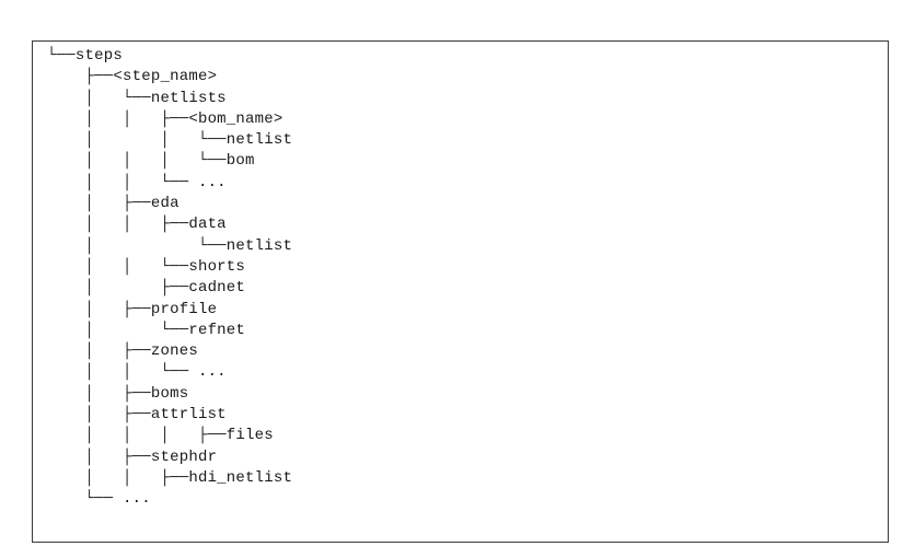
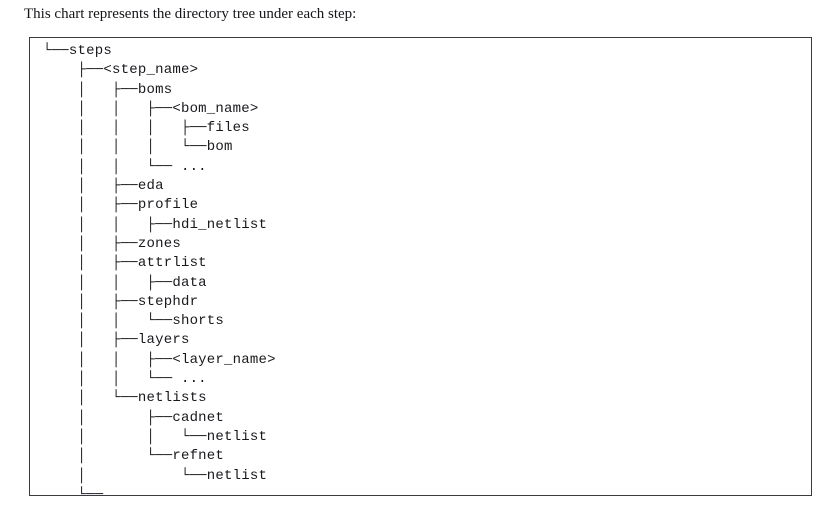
+ This chart represents the directory tree under each step:
  └──steps
  ├──<step_name>
- │ └──netlists
+ │ ├──boms
  │ │ ├──<bom_name>
- │ │ └──netlist
+ │ │ │ ├──files
  │ │ │ └──bom
  │ │ └── ...
  │ ├──eda
- │ │ ├──data
+ │ ├──profile
- │ └──netlist
+ │ │ ├──hdi_netlist
- │ │ └──shorts
+ │ ├──zones
- │ ├──cadnet
+ │ ├──attrlist
- │ ├──profile
+ │ │ ├──data
- │ └──refnet
+ │ ├──stephdr
- │ ├──zones
+ │ │ └──shorts
+ │ ├──layers
+ │ │ ├──<layer_name>
  │ │ └── ...
- │ ├──boms
+ │ └──netlists
- │ ├──attrlist
+ │ ├──cadnet
- │ │ │ ├──files
+ │ │ └──netlist
- │ ├──stephdr
+ │ └──refnet
- │ │ ├──hdi_netlist
+ │ └──netlist
  └── ...
